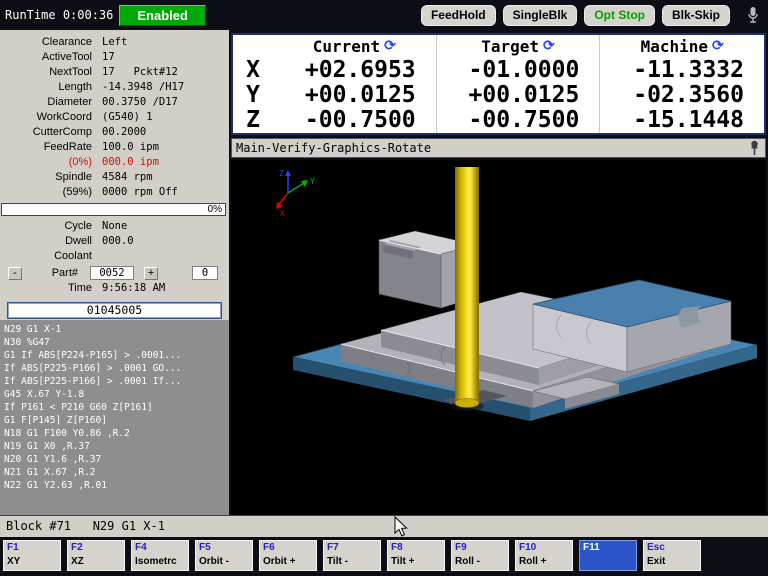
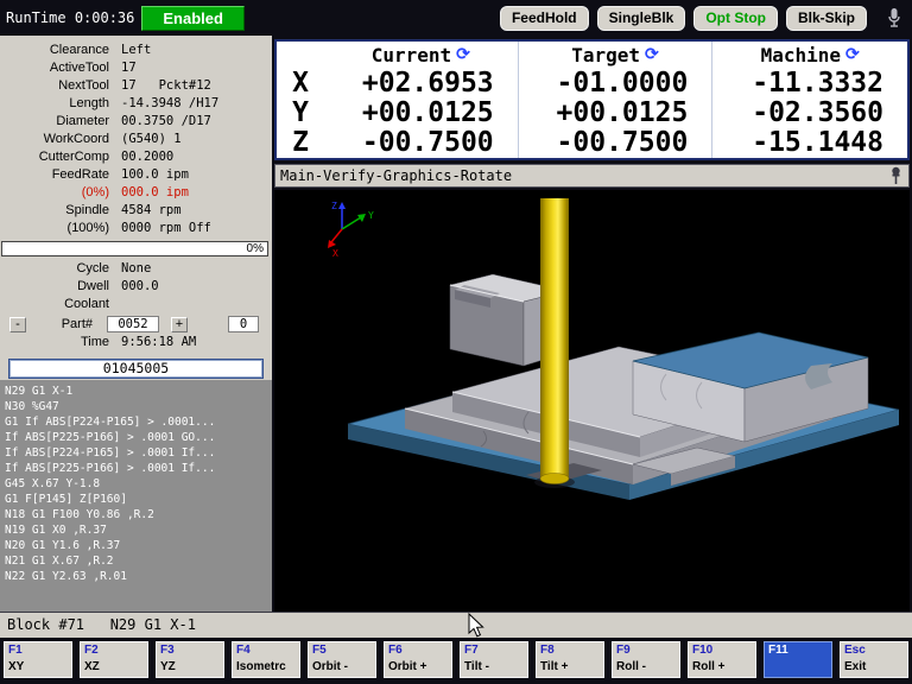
  RunTime 0:00:36
  Enabled
  FeedHold
  SingleBlk
  Opt Stop
  Blk-Skip
  Clearance
  Left
  ActiveTool
  17
  NextTool
  17 Pckt#12
  Length
  -14.3948 /H17
  Diameter
  00.3750 /D17
  WorkCoord
  (G540) 1
  CutterComp
  00.2000
  FeedRate
  100.0 ipm
  (0%)
  000.0 ipm
  Spindle
  4584 rpm
- (59%)
+ (100%)
  0000 rpm Off
  0%
  Cycle
  None
  Dwell
  000.0
  Coolant
  -
  Part#
  0052
  +
  0
  Time
  9:56:18 AM
  01045005
  N29 G1 X-1
  N30 %G47
  G1 If ABS[P224-P165] > .0001...
  If ABS[P225-P166] > .0001 GO...
+ If ABS[P224-P165] > .0001 If...
  If ABS[P225-P166] > .0001 If...
  G45 X.67 Y-1.8
- If P161 < P210 G60 Z[P161]
  G1 F[P145] Z[P160]
  N18 G1 F100 Y0.86 ,R.2
  N19 G1 X0 ,R.37
  N20 G1 Y1.6 ,R.37
  N21 G1 X.67 ,R.2
  N22 G1 Y2.63 ,R.01
  Current
  ⟳
  Target
  ⟳
  Machine
  ⟳
  X
  +02.6953
  -01.0000
  -11.3332
  Y
  +00.0125
  +00.0125
  -02.3560
  Z
  -00.7500
  -00.7500
  -15.1448
  Main-Verify-Graphics-Rotate
  Z
  Y
  X
  Block #71 N29 G1 X-1
  F1
  XY
  F2
  XZ
+ F3
+ YZ
  F4
  Isometrc
  F5
  Orbit -
  F6
  Orbit +
  F7
  Tilt -
  F8
  Tilt +
  F9
  Roll -
  F10
  Roll +
  F11
  Esc
  Exit
